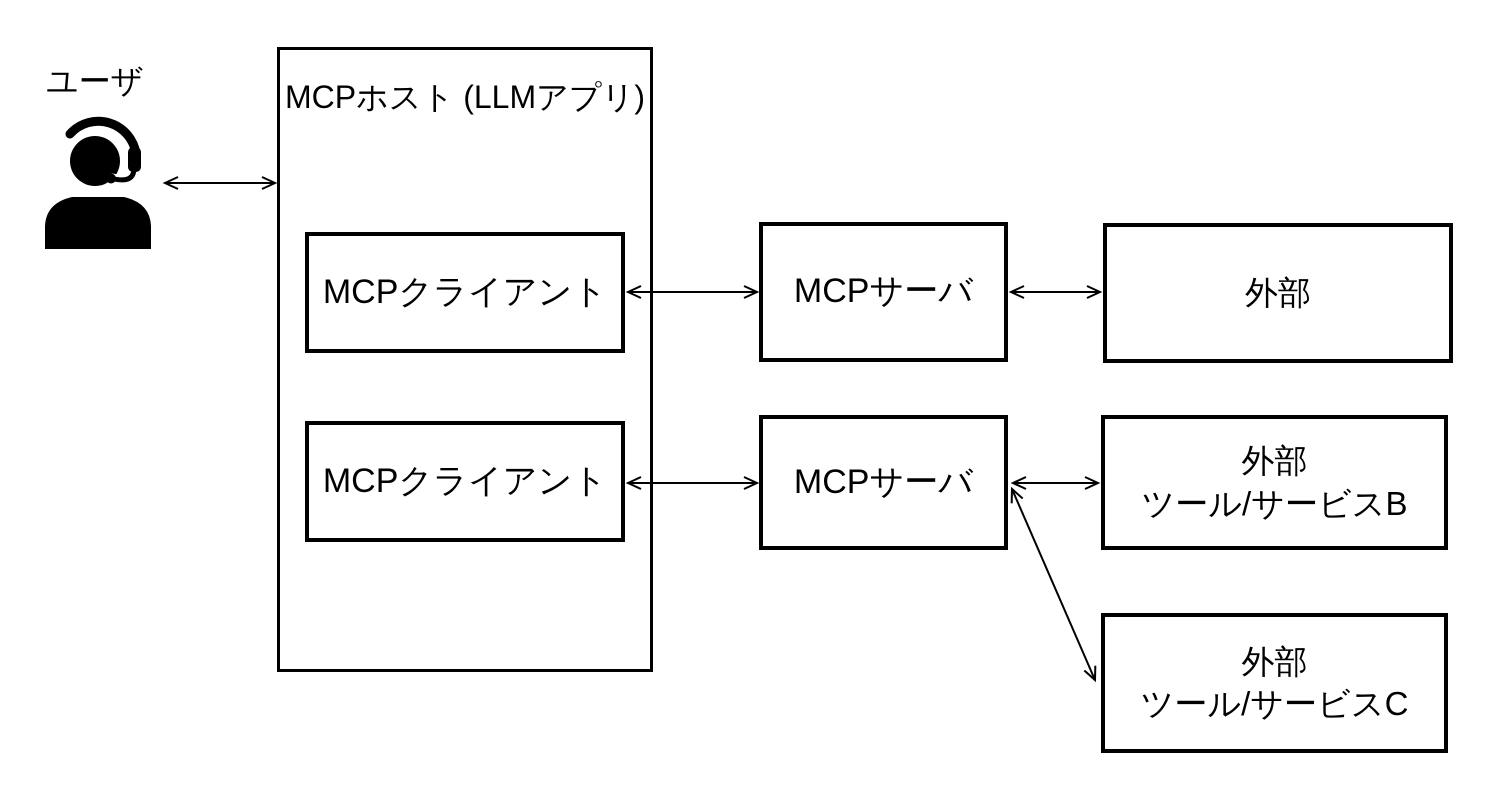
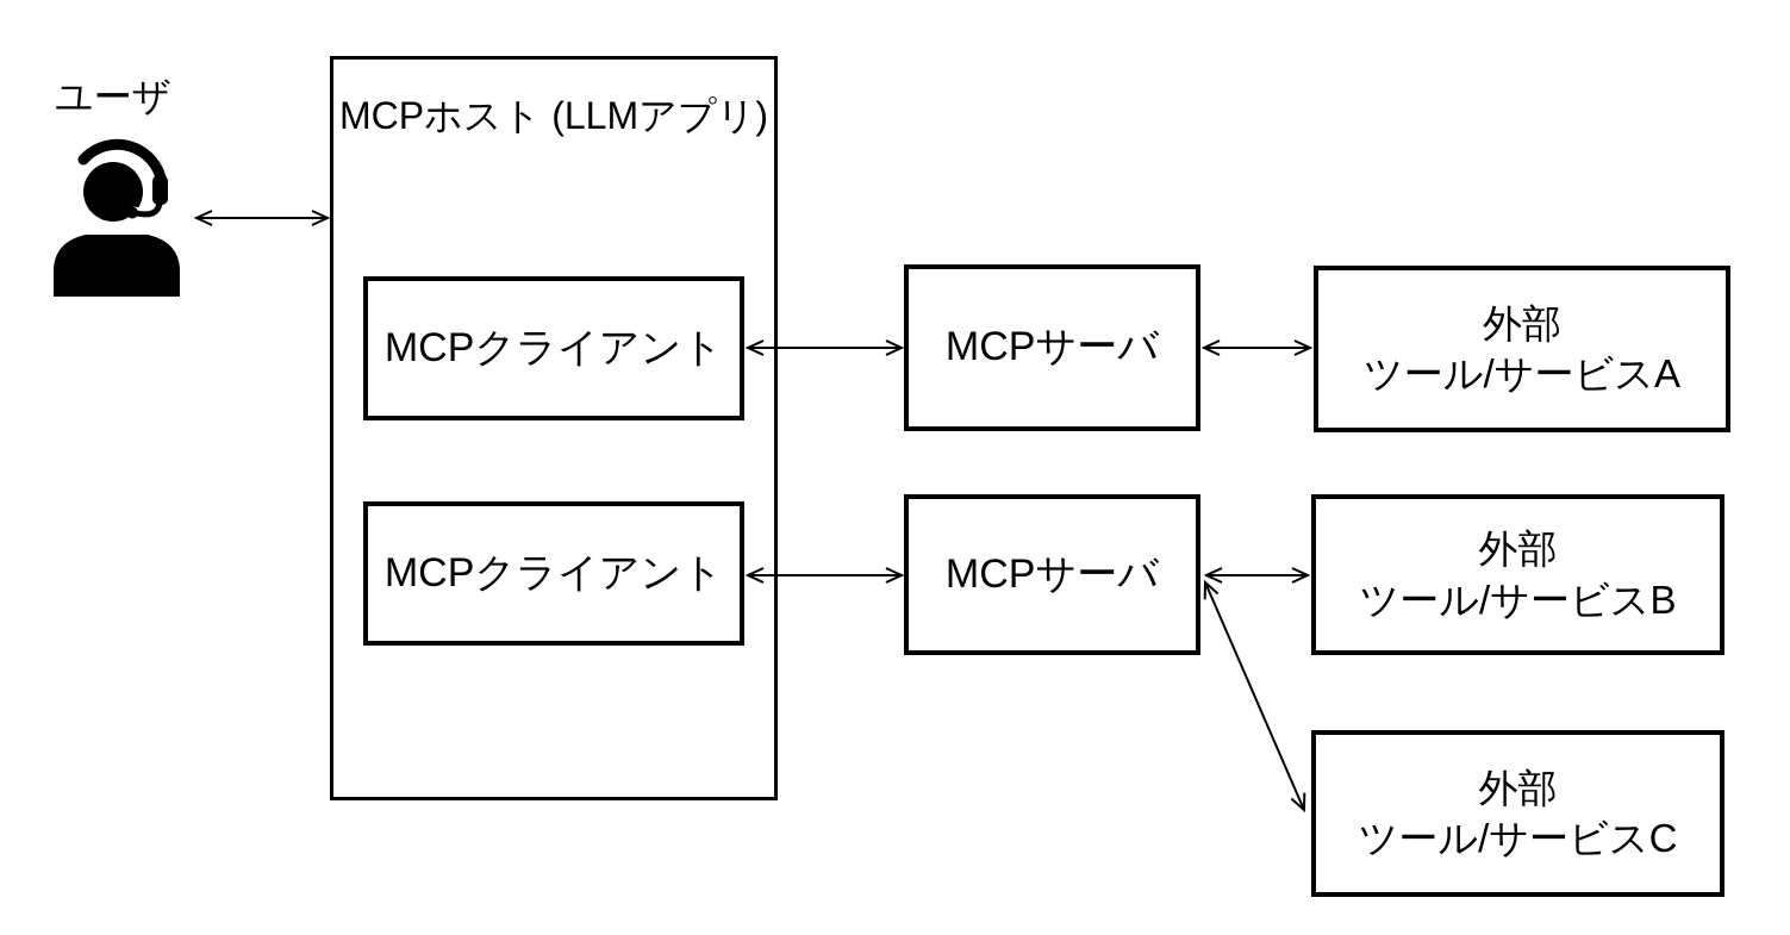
  ユーザ
  MCPホスト (LLMアプリ)
  MCPクライアント
  MCPクライアント
  MCPサーバ
  MCPサーバ
  外部
+ ツール/サービスA
  外部
  ツール/サービスB
  外部
  ツール/サービスC
